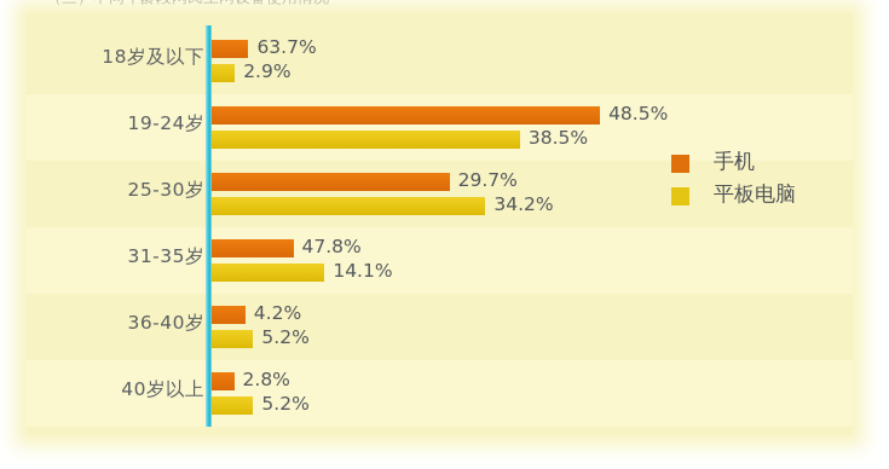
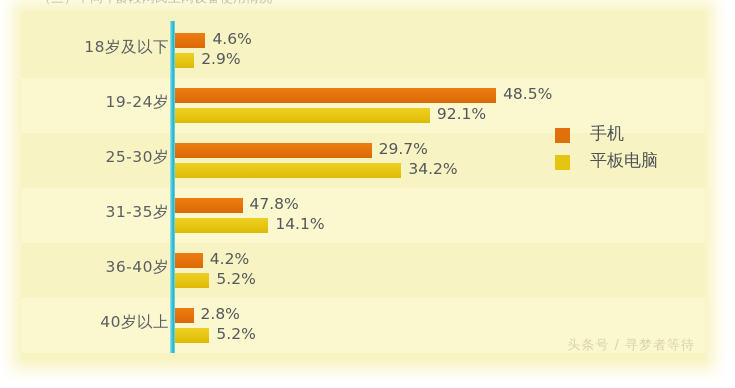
  18岁及以下
- 63.7%
+ 4.6%
  2.9%
  19-24岁
  48.5%
- 38.5%
+ 92.1%
  25-30岁
  29.7%
  34.2%
  31-35岁
  47.8%
  14.1%
  36-40岁
  4.2%
  5.2%
  40岁以上
  2.8%
  5.2%
  手机
  平板电脑
+ 头条号 / 寻梦者等待
